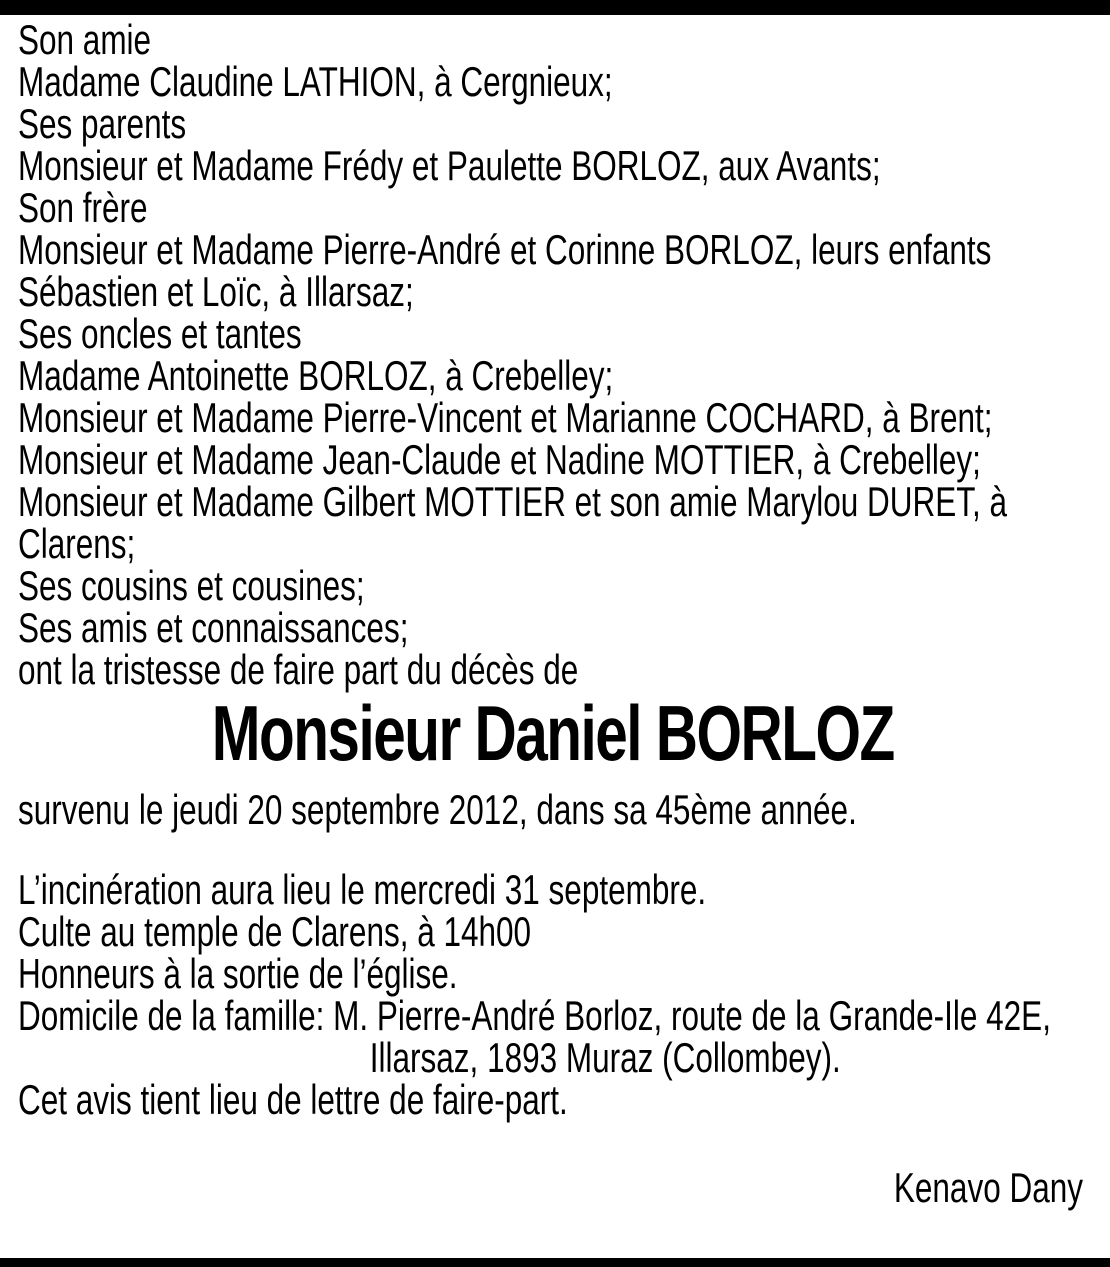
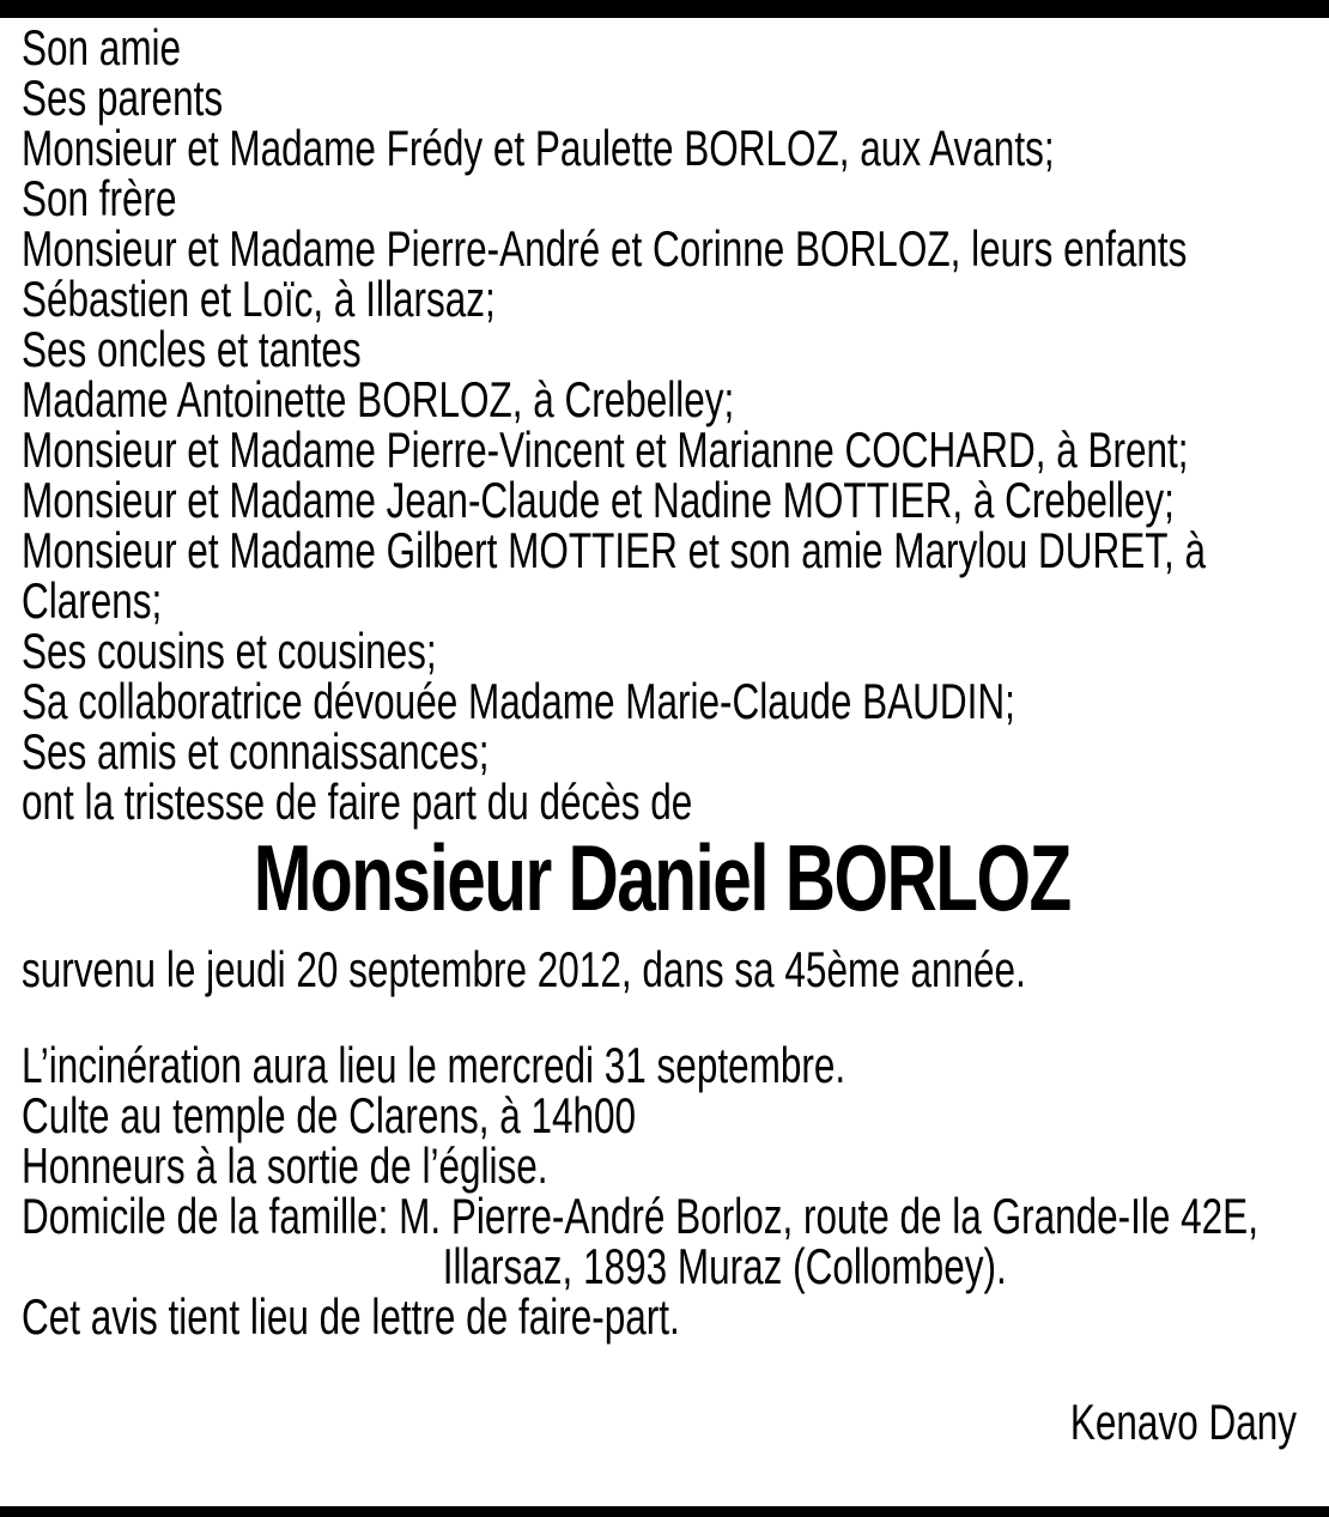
  Son amie
- Madame Claudine LATHION, à Cergnieux;
  Ses parents
  Monsieur et Madame Frédy et Paulette BORLOZ, aux Avants;
  Son frère
  Monsieur et Madame Pierre-André et Corinne BORLOZ, leurs enfants
  Sébastien et Loïc, à Illarsaz;
  Ses oncles et tantes
  Madame Antoinette BORLOZ, à Crebelley;
  Monsieur et Madame Pierre-Vincent et Marianne COCHARD, à Brent;
  Monsieur et Madame Jean-Claude et Nadine MOTTIER, à Crebelley;
  Monsieur et Madame Gilbert MOTTIER et son amie Marylou DURET, à
  Clarens;
  Ses cousins et cousines;
+ Sa collaboratrice dévouée Madame Marie-Claude BAUDIN;
  Ses amis et connaissances;
  ont la tristesse de faire part du décès de
  Monsieur Daniel BORLOZ
  survenu le jeudi 20 septembre 2012, dans sa 45ème année.
  L’incinération aura lieu le mercredi 31 septembre.
  Culte au temple de Clarens, à 14h00
  Honneurs à la sortie de l’église.
  Domicile de la famille: M. Pierre-André Borloz, route de la Grande-Ile 42E,
  Illarsaz, 1893 Muraz (Collombey).
  Cet avis tient lieu de lettre de faire-part.
  Kenavo Dany
